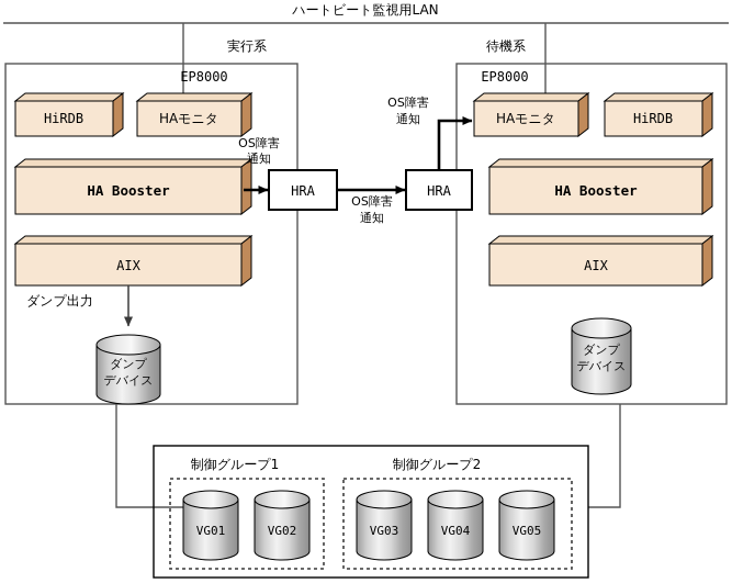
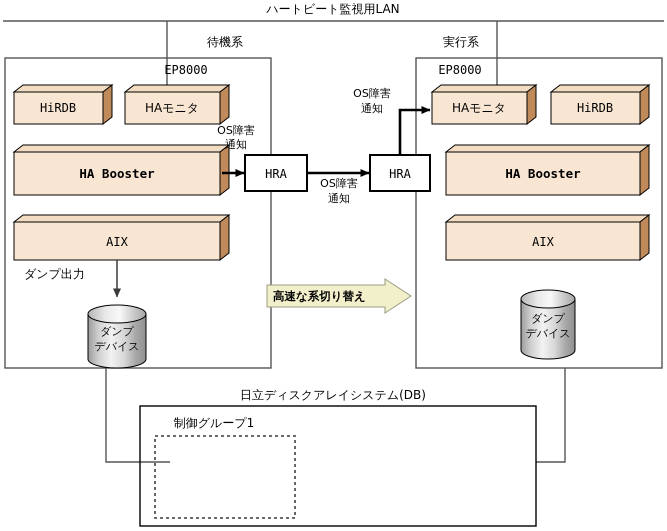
  ハートビート監視用LAN
- 実行系
+ 待機系
  EP8000
  HiRDB
  HAモニタ
  HA Booster
  AIX
  ダンプ出力
  ダンプ
  デバイス
- 待機系
+ 実行系
  EP8000
  HAモニタ
  HiRDB
  HA Booster
  AIX
  ダンプ
  デバイス
  OS障害
  通知
  HRA
  OS障害
  通知
  HRA
  OS障害
  通知
+ 高速な系切り替え
+ 日立ディスクアレイシステム(DB)
  制御グループ1
- VG01
- VG02
- 制御グループ2
- VG03
- VG04
- VG05
